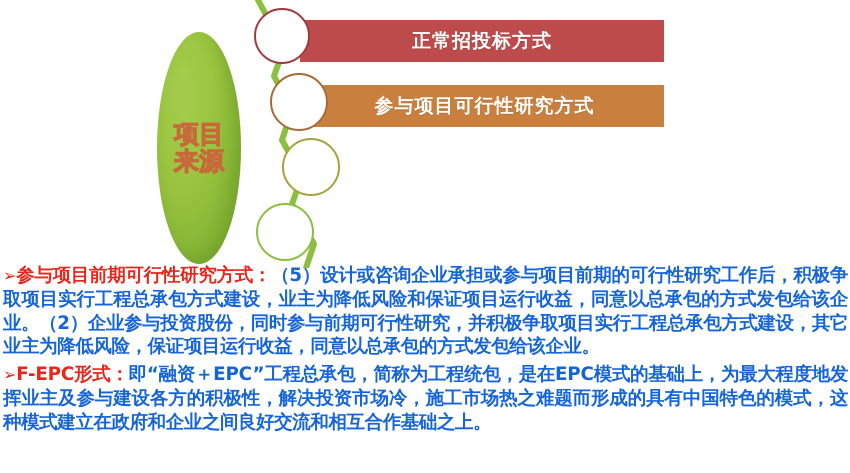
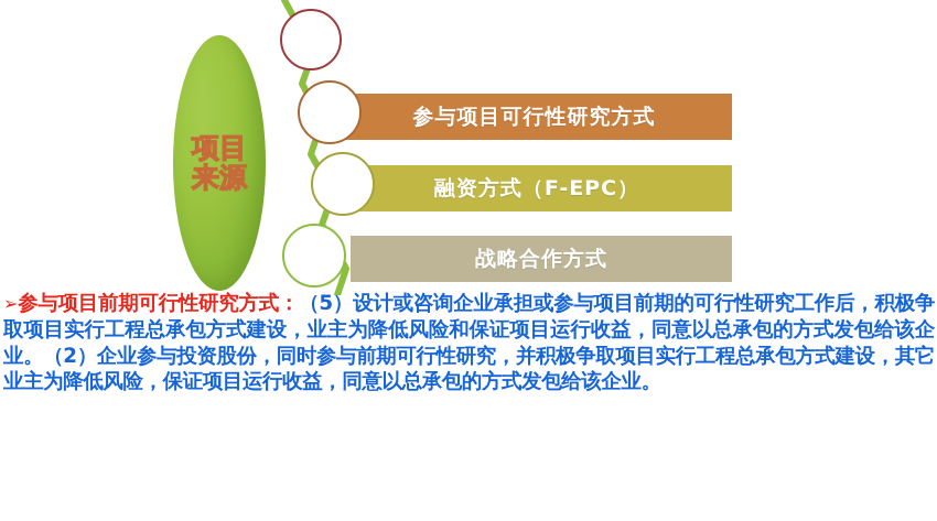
- 正常招投标方式
  参与项目可行性研究方式
+ 融资方式（F-EPC）
+ 战略合作方式
  项目
  来源
  ➢参与项目前期可行性研究方式：（5）设计或咨询企业承担或参与项目前期的可行性研究工作后，积极争取项目实行工程总承包方式建设，业主为降低风险和保证项目运行收益，同意以总承包的方式发包给该企业。（2）企业参与投资股份，同时参与前期可行性研究，并积极争取项目实行工程总承包方式建设，其它业主为降低风险，保证项目运行收益，同意以总承包的方式发包给该企业。
- ➢F-EPC形式：即“融资＋EPC”工程总承包，简称为工程统包，是在EPC模式的基础上，为最大程度地发挥业主及参与建设各方的积极性，解决投资市场冷，施工市场热之难题而形成的具有中国特色的模式，这种模式建立在政府和企业之间良好交流和相互合作基础之上。
